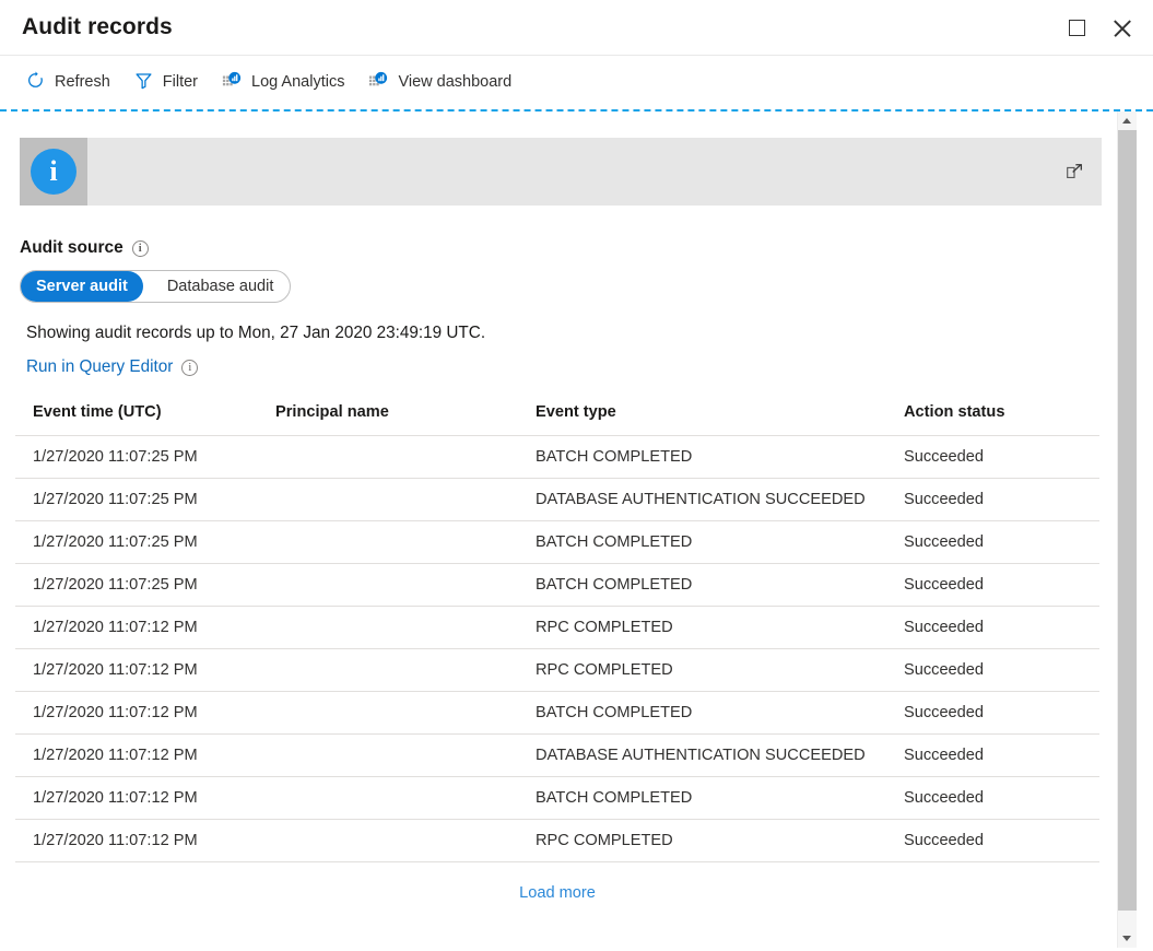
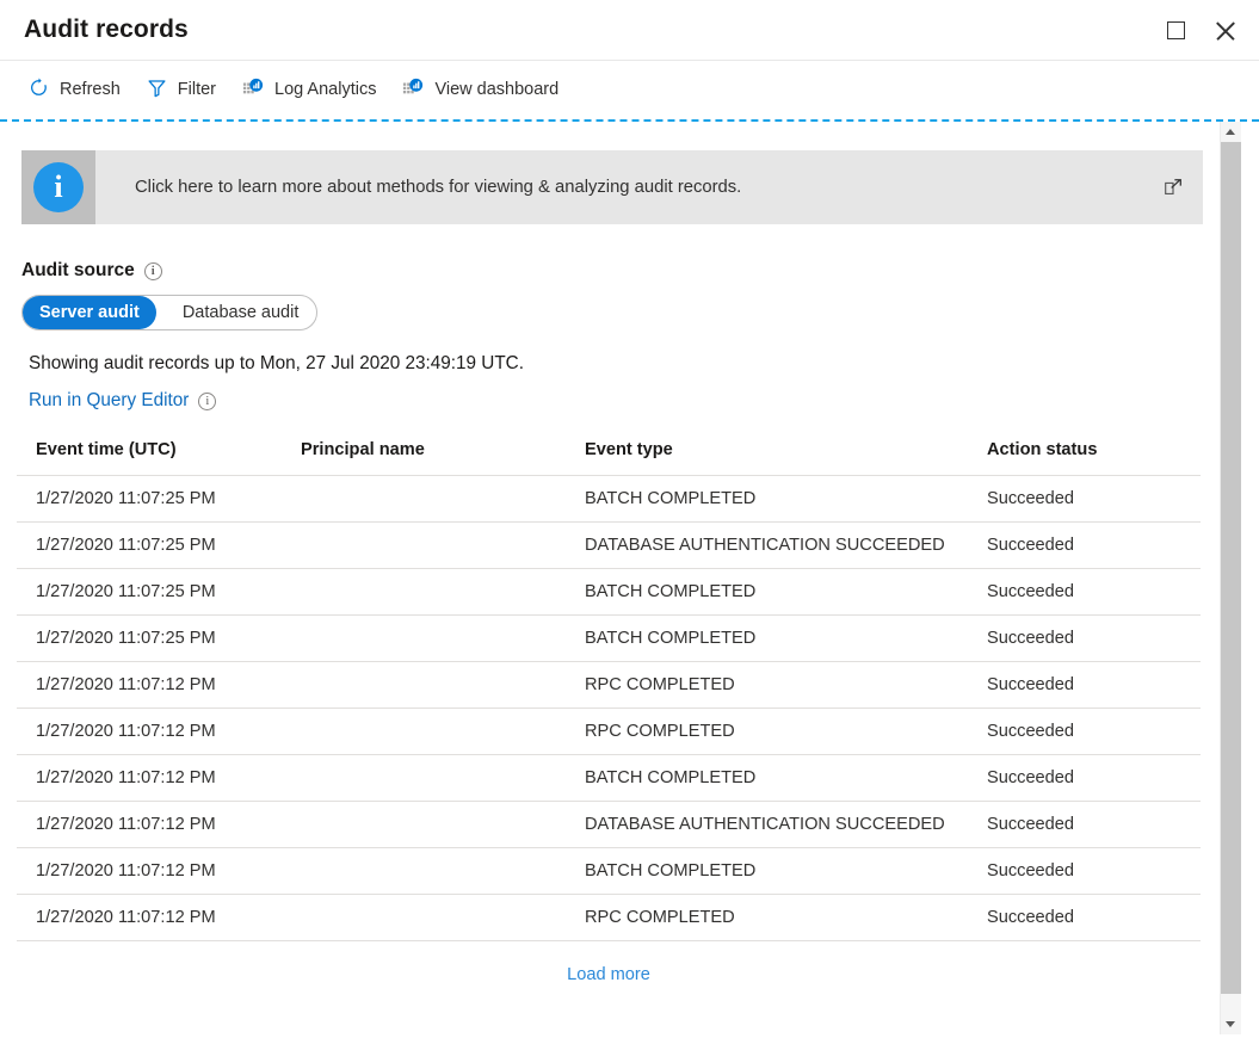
  Audit records
  Refresh
  Filter
  Log Analytics
  View dashboard
  i
+ Click here to learn more about methods for viewing & analyzing audit records.
  Audit source
  i
  Server audit
  Database audit
- Showing audit records up to Mon, 27 Jan 2020 23:49:19 UTC.
+ Showing audit records up to Mon, 27 Jul 2020 23:49:19 UTC.
  Run in Query Editor
  i
  Event time (UTC)	Principal name	Event type	Action status
  1/27/2020 11:07:25 PM		BATCH COMPLETED	Succeeded
  1/27/2020 11:07:25 PM		DATABASE AUTHENTICATION SUCCEEDED	Succeeded
  1/27/2020 11:07:25 PM		BATCH COMPLETED	Succeeded
  1/27/2020 11:07:25 PM		BATCH COMPLETED	Succeeded
  1/27/2020 11:07:12 PM		RPC COMPLETED	Succeeded
  1/27/2020 11:07:12 PM		RPC COMPLETED	Succeeded
  1/27/2020 11:07:12 PM		BATCH COMPLETED	Succeeded
  1/27/2020 11:07:12 PM		DATABASE AUTHENTICATION SUCCEEDED	Succeeded
  1/27/2020 11:07:12 PM		BATCH COMPLETED	Succeeded
  1/27/2020 11:07:12 PM		RPC COMPLETED	Succeeded
  Load more
